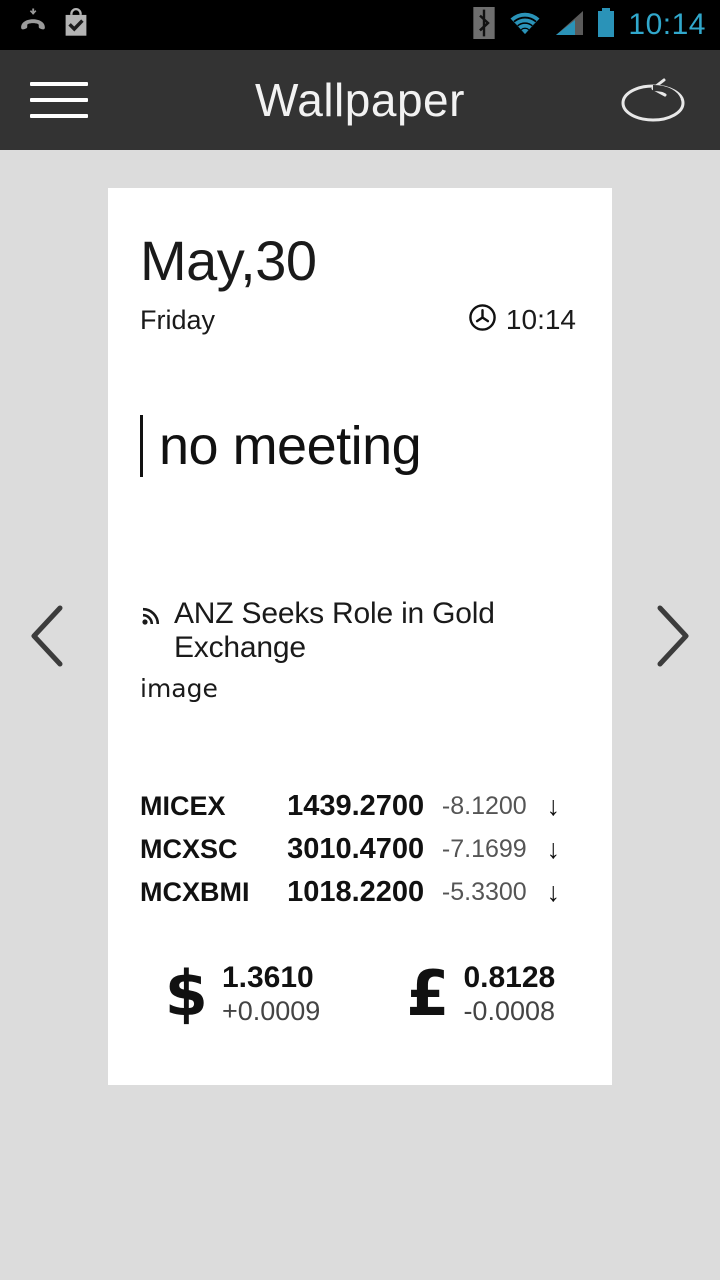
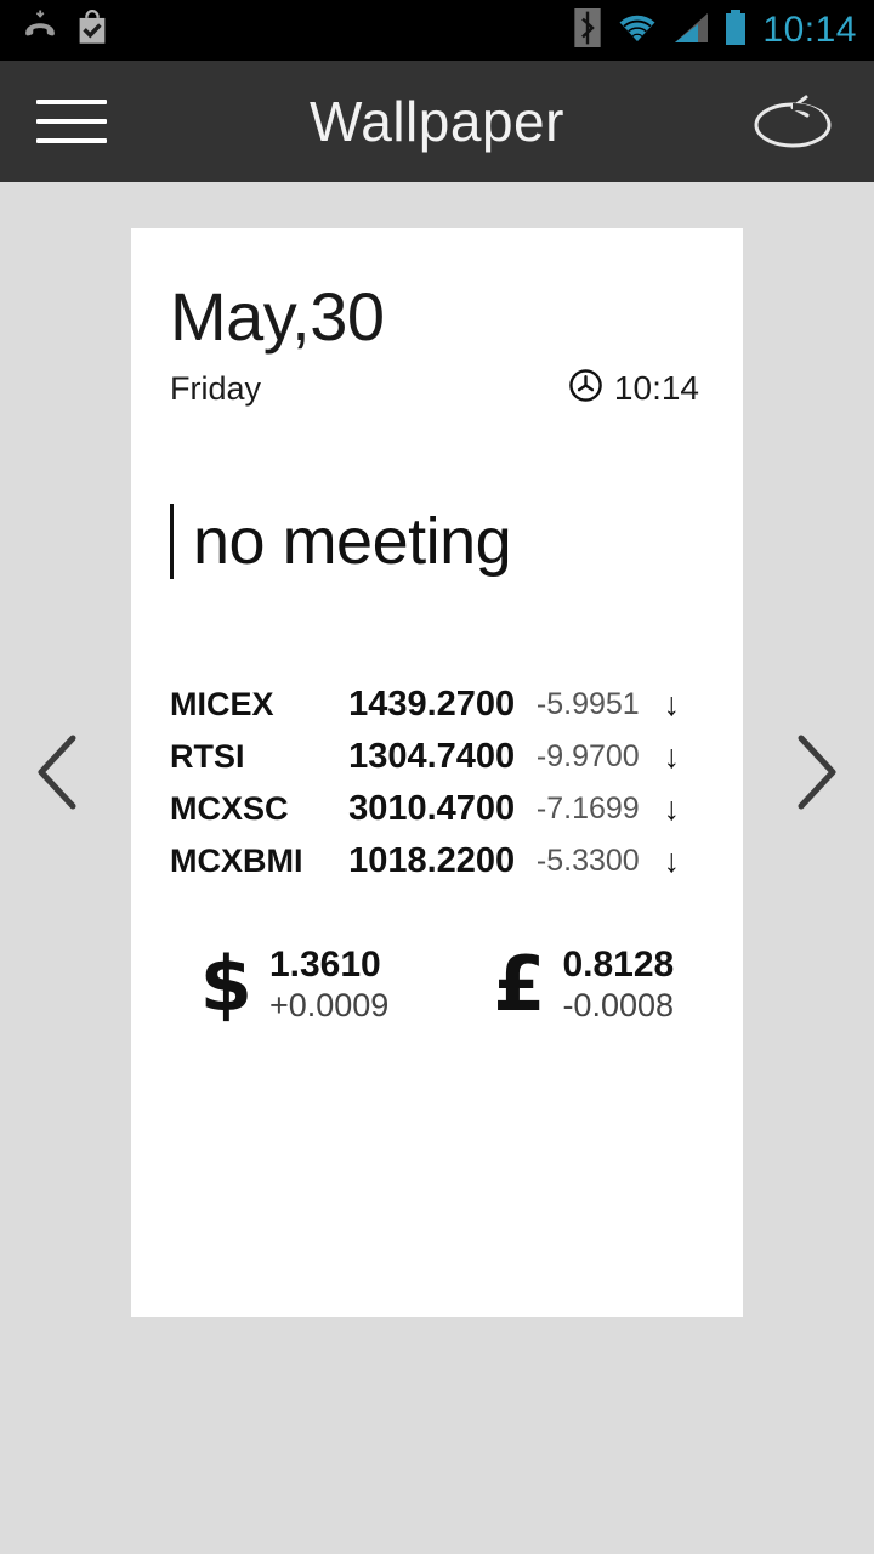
  10:14
  Wallpaper
  May,30
  Friday
  10:14
  no meeting
- ANZ Seeks Role in Gold Exchange
- image
- MICEX	1439.2700	-8.1200	↓
+ MICEX	1439.2700	-5.9951	↓
+ RTSI	1304.7400	-9.9700	↓
  MCXSC	3010.4700	-7.1699	↓
  MCXBMI	1018.2200	-5.3300	↓
  $
  1.3610
  +0.0009
  £
  0.8128
  -0.0008
